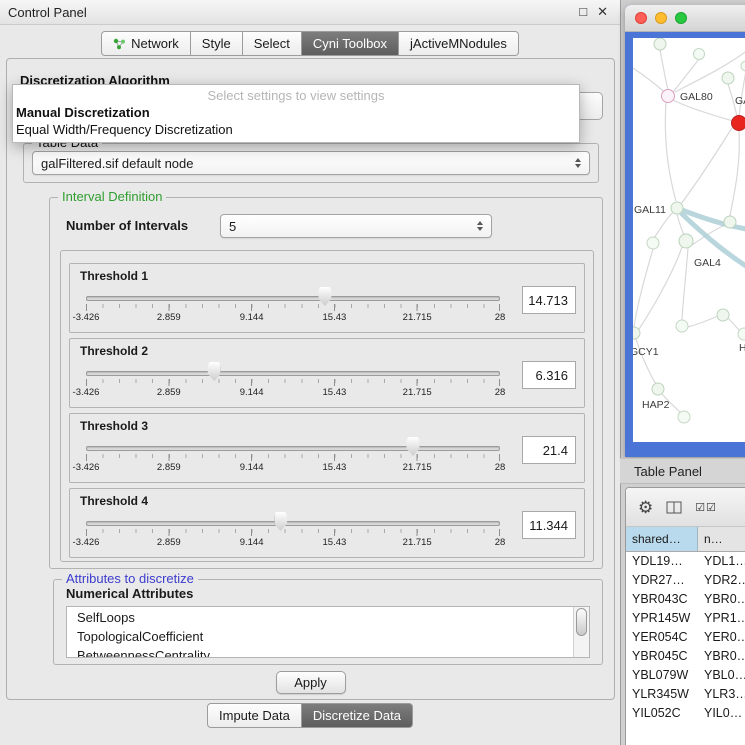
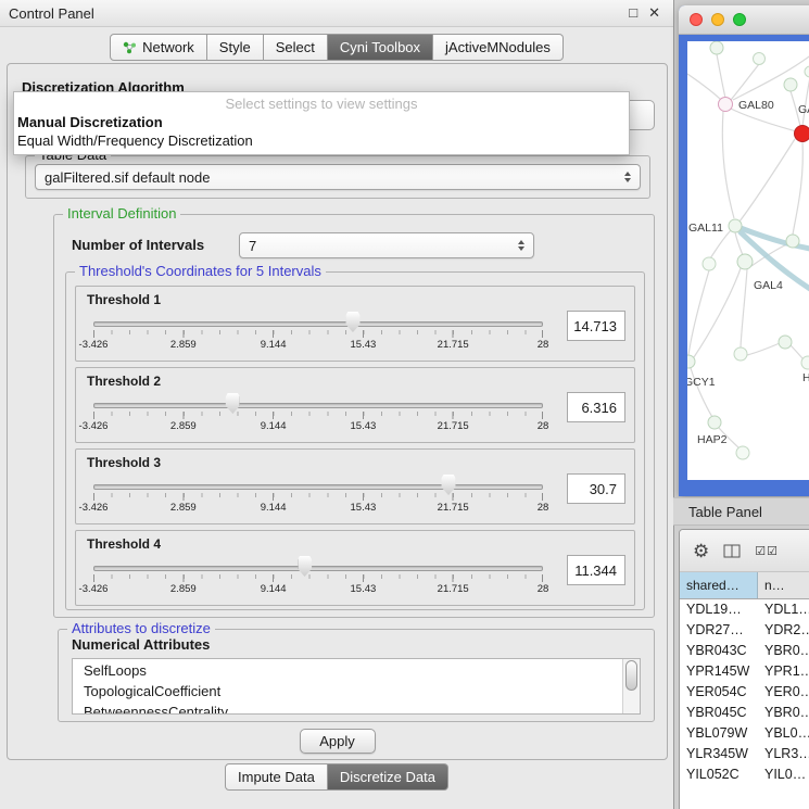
  Control Panel
  □
  ✕
  Network
  Style
  Select
  Cyni Toolbox
  jActiveMNodules
  galFiltered.sif default node
  Interval Definition
  Number of Intervals
- 5
+ 7
+ Threshold's Coordinates for 5 Intervals
  Threshold 1
  -3.426
  2.859
  9.144
  15.43
  21.715
  28
  14.713
  Threshold 2
  -3.426
  2.859
  9.144
  15.43
  21.715
  28
  6.316
  Threshold 3
  -3.426
  2.859
  9.144
  15.43
  21.715
  28
- 21.4
+ 30.7
  Threshold 4
  -3.426
  2.859
  9.144
  15.43
  21.715
  28
  11.344
  Attributes to discretize
  Numerical Attributes
  SelfLoops
  TopologicalCoefficient
  BetweennessCentrality
  Apply
  Discretization Algorithm
  Select settings to view settings
  Manual Discretization
  Equal Width/Frequency Discretization
  Impute Data
  Discretize Data
  GAL80
  GAL11
  GAL4
  GCY1
  H
  HAP2
  Table Panel
  ⚙
  ☑☑
  shared…
  n…
  YDL19…
  YDL1…
  YDR27…
  YDR2…
  YBR043C
  YBR0…
  YPR145W
  YPR1…
  YER054C
  YER0…
  YBR045C
  YBR0…
  YBL079W
  YBL0…
  YLR345W
  YLR3…
  YIL052C
  YIL0…
